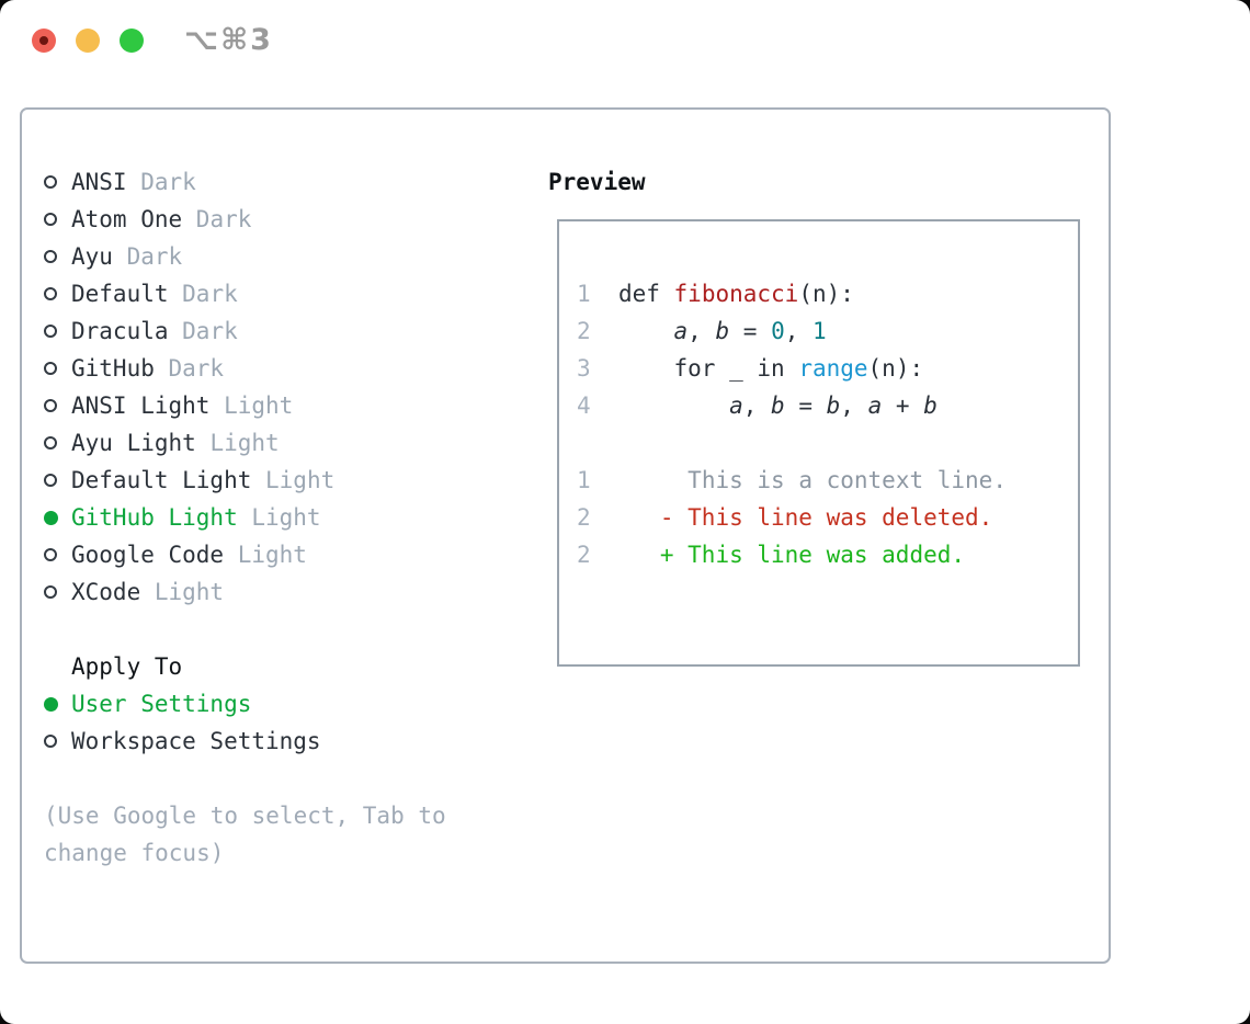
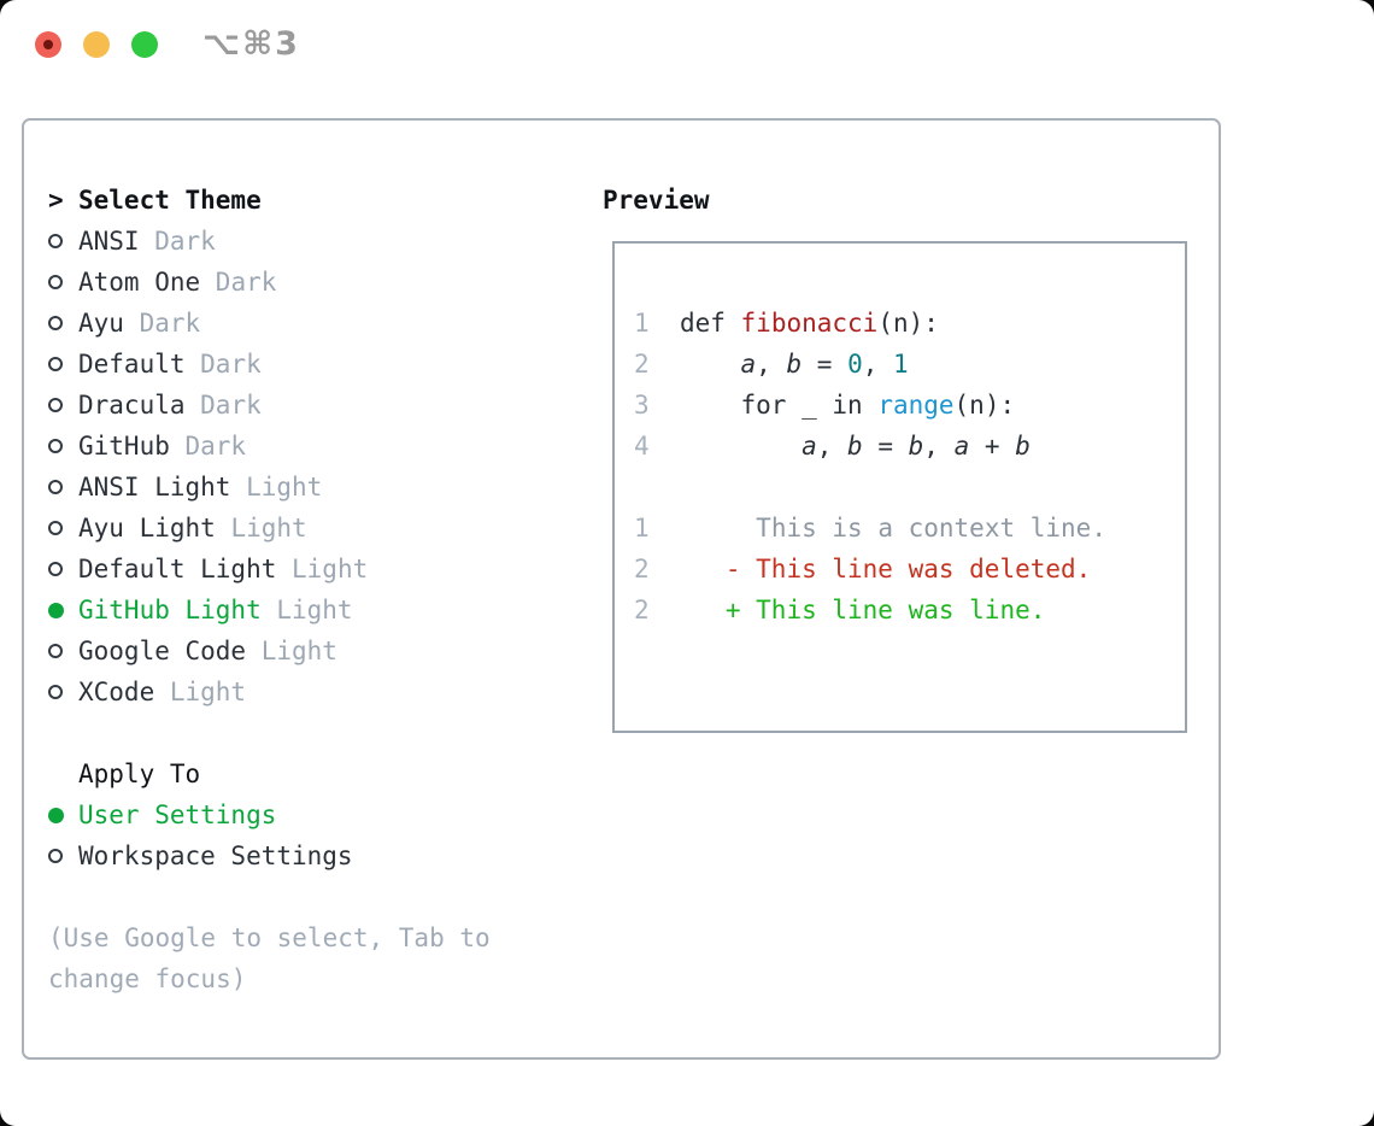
  ⌥⌘3
+ >
+ Select Theme
  ANSI
  Dark
  Atom One
  Dark
  Ayu
  Dark
  Default
  Dark
  Dracula
  Dark
  GitHub
  Dark
  ANSI Light
  Light
  Ayu Light
  Light
  Default Light
  Light
  GitHub Light
  Light
  Google Code
  Light
  XCode
  Light
  Apply To
  User Settings
  Workspace Settings
  (Use Google to select, Tab to
  change focus)
  Preview
  1 def fibonacci(n):
  2 a, b = 0, 1
  3 for _ in range(n):
  4 a, b = b, a + b
  1 This is a context line.
  2 - This line was deleted.
- 2 + This line was added.
+ 2 + This line was line.
